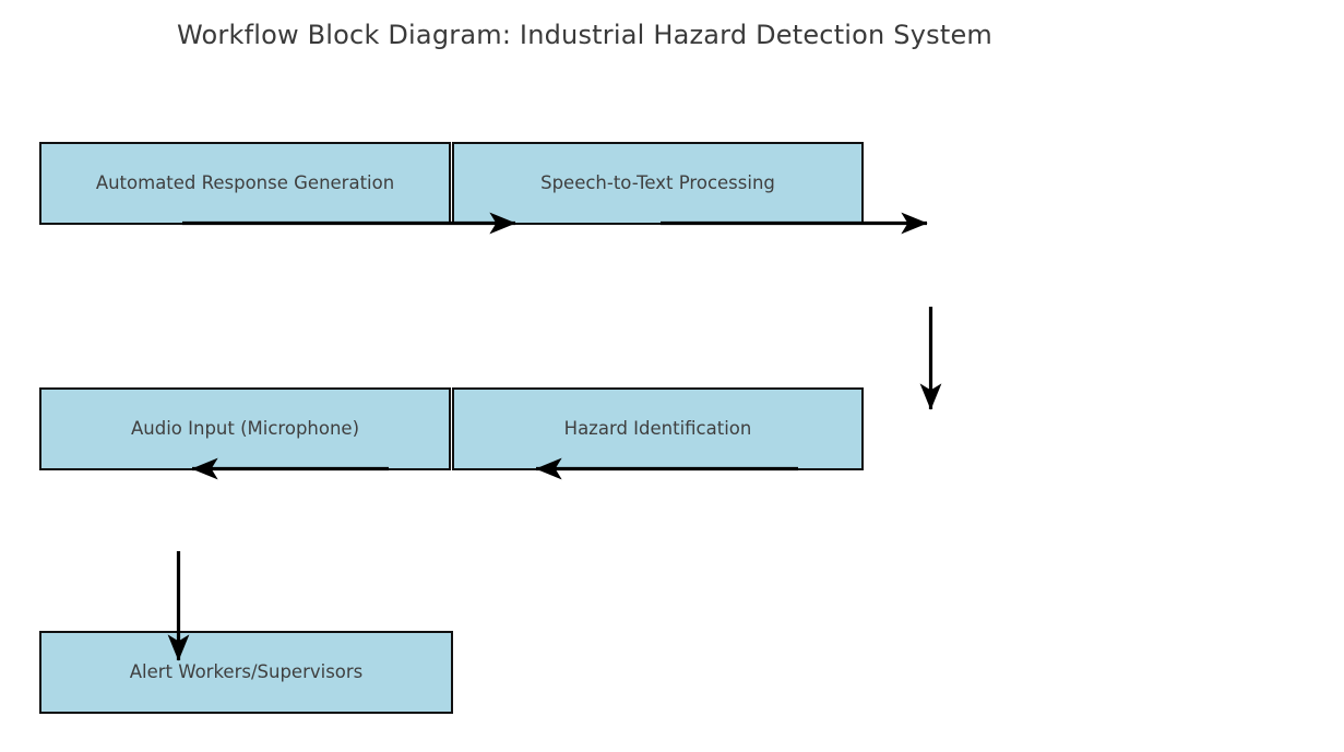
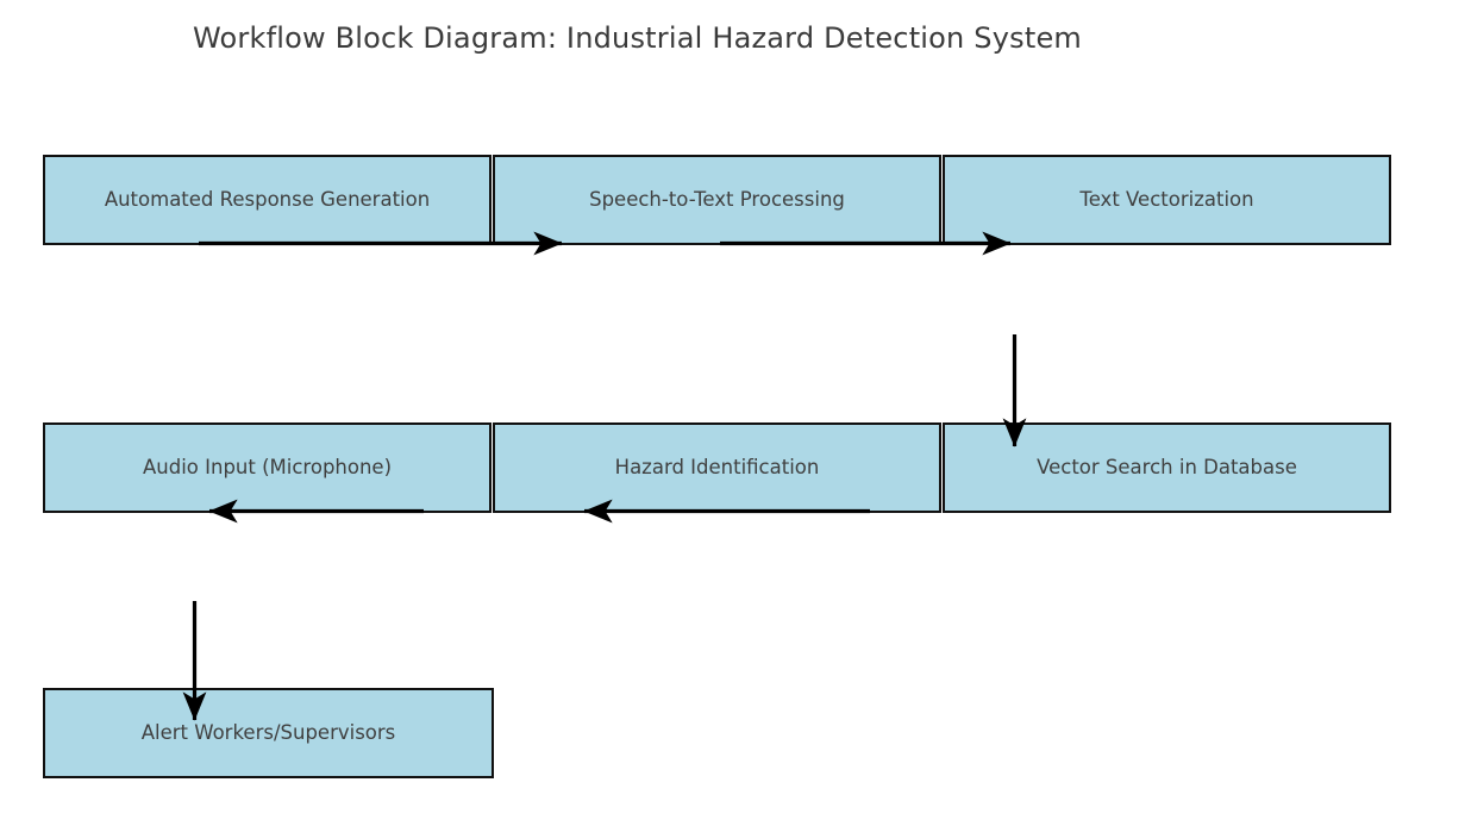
  Workflow Block Diagram: Industrial Hazard Detection System
  Automated Response Generation
  Speech-to-Text Processing
+ Text Vectorization
+ Vector Search in Database
  Hazard Identification
  Audio Input (Microphone)
  Alert Workers/Supervisors
